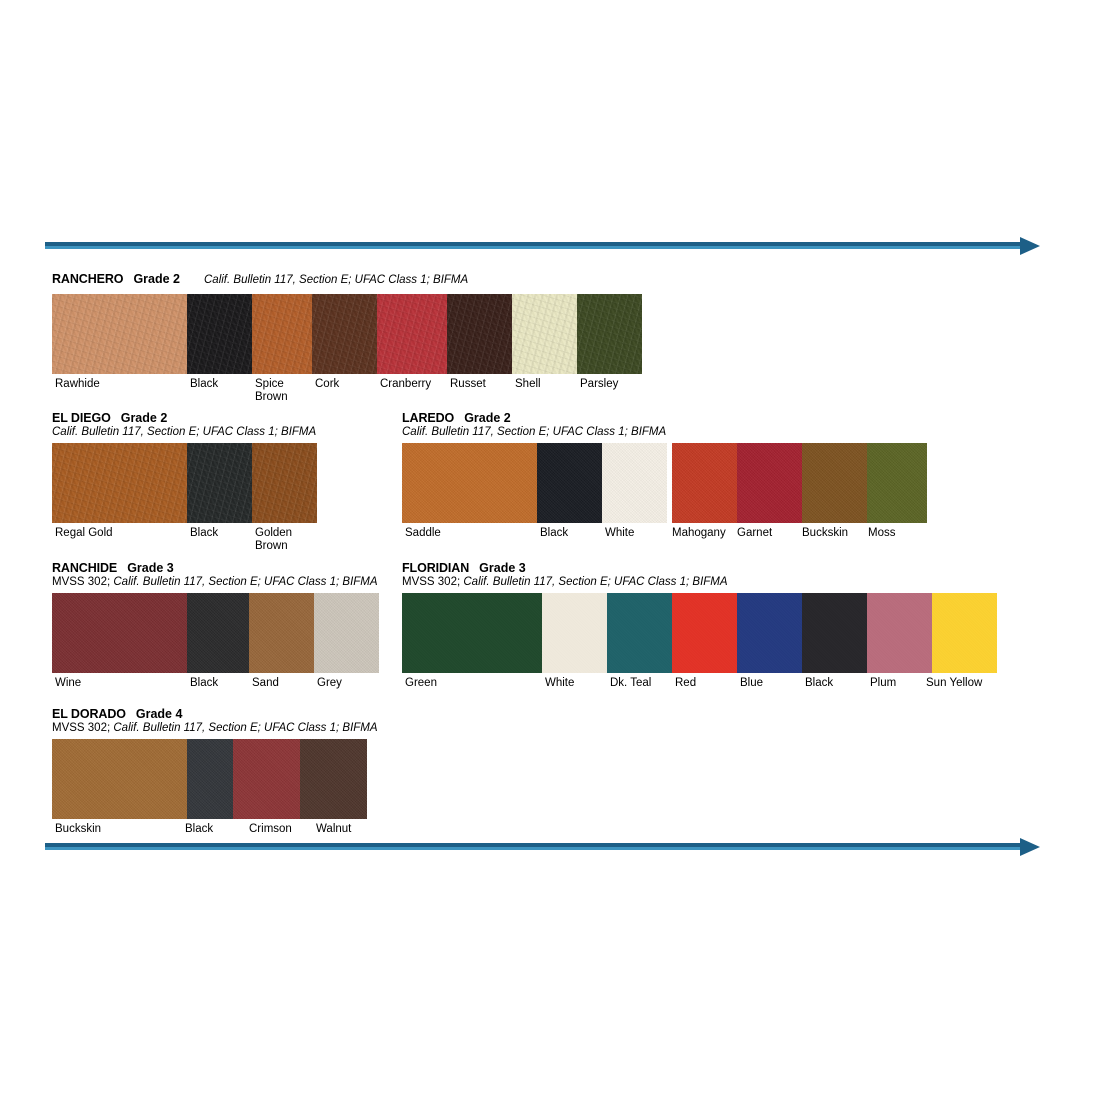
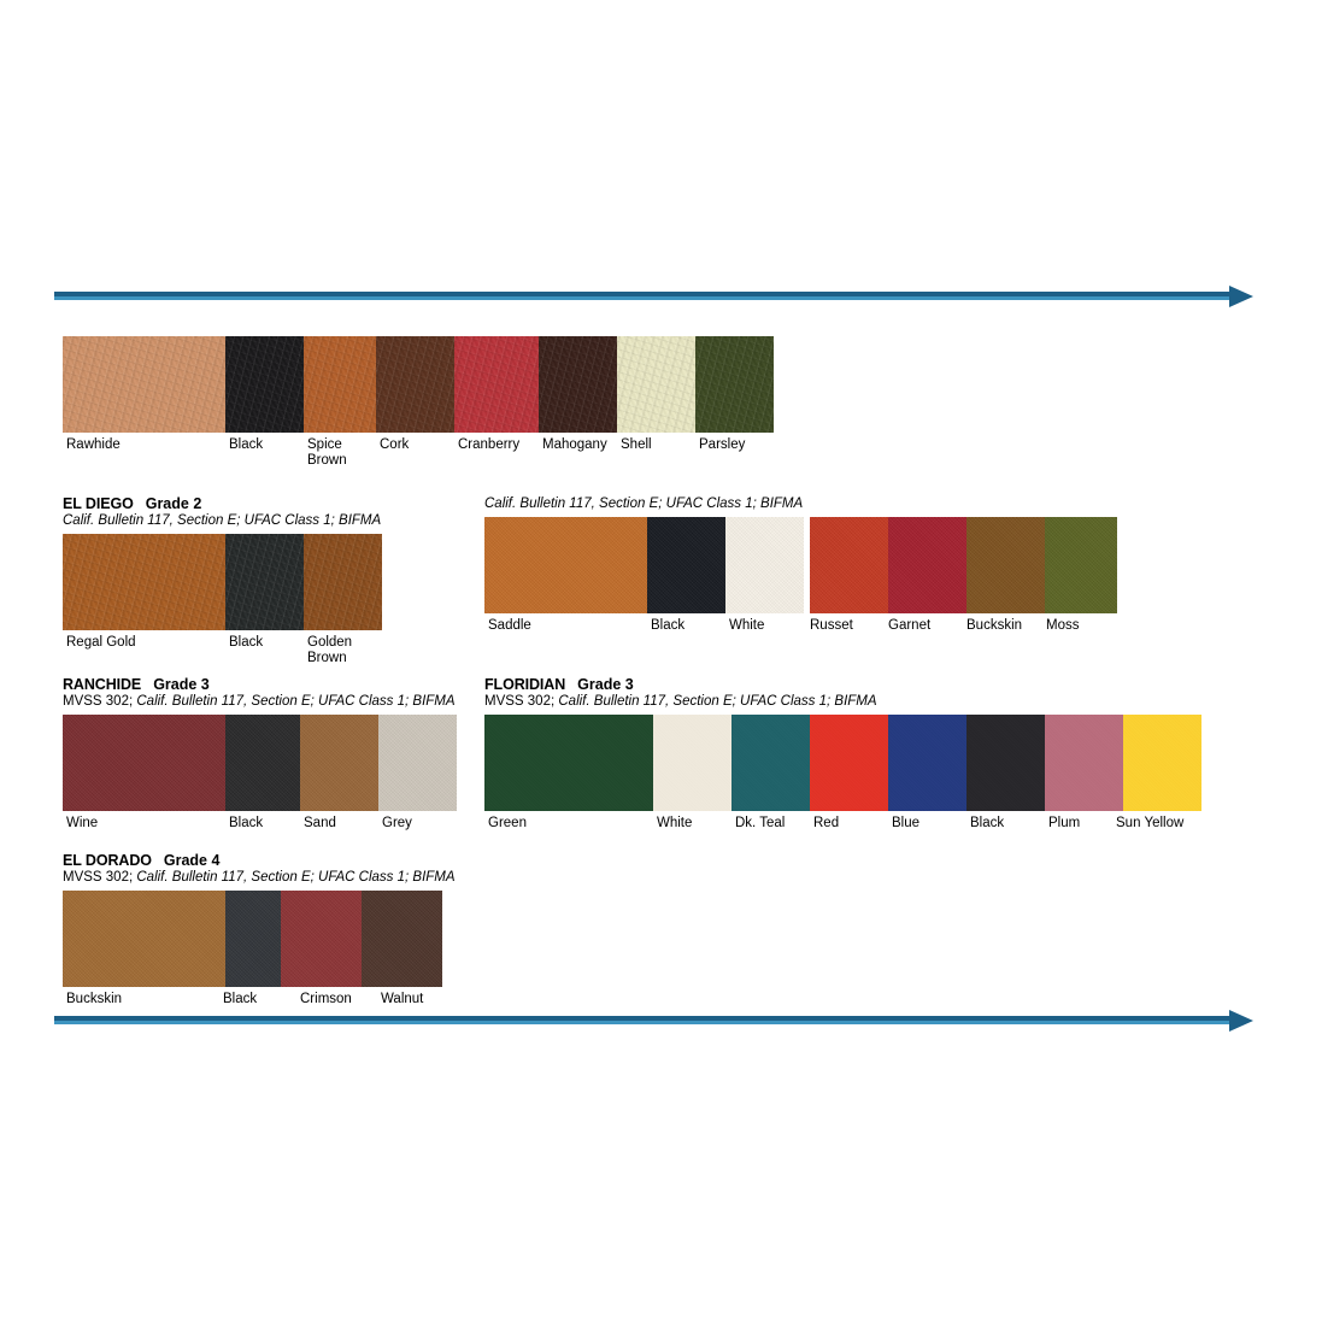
- RANCHERO Grade 2 Calif. Bulletin 117, Section E; UFAC Class 1; BIFMA
  Rawhide
  Black
  Spice
  Brown
  Cork
  Cranberry
- Russet
+ Mahogany
  Shell
  Parsley
  EL DIEGO Grade 2
  Calif. Bulletin 117, Section E; UFAC Class 1; BIFMA
  Regal Gold
  Black
  Golden
  Brown
- LAREDO Grade 2
  Calif. Bulletin 117, Section E; UFAC Class 1; BIFMA
  Saddle
  Black
  White
- Mahogany
+ Russet
  Garnet
  Buckskin
  Moss
  RANCHIDE Grade 3
  MVSS 302; Calif. Bulletin 117, Section E; UFAC Class 1; BIFMA
  Wine
  Black
  Sand
  Grey
  FLORIDIAN Grade 3
  MVSS 302; Calif. Bulletin 117, Section E; UFAC Class 1; BIFMA
  Green
  White
  Dk. Teal
  Red
  Blue
  Black
  Plum
  Sun Yellow
  EL DORADO Grade 4
  MVSS 302; Calif. Bulletin 117, Section E; UFAC Class 1; BIFMA
  Buckskin
  Black
  Crimson
  Walnut
